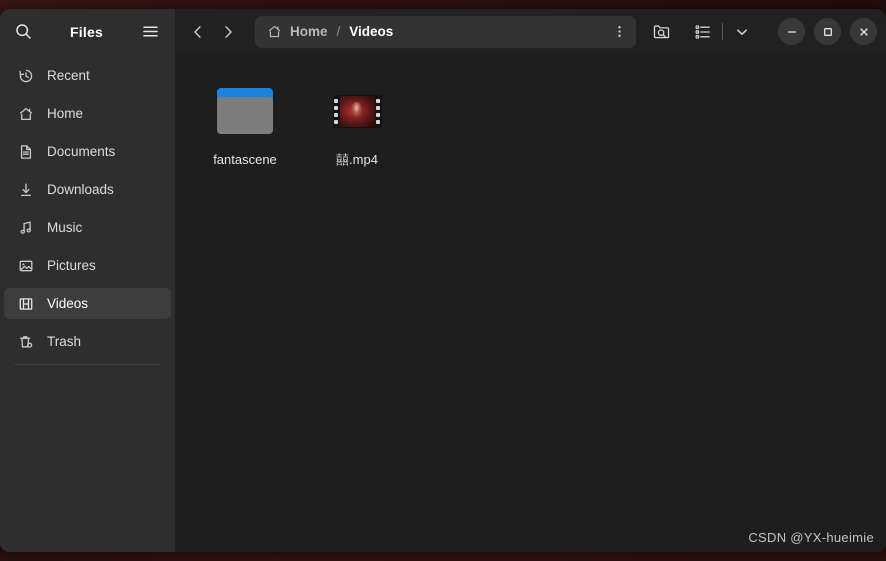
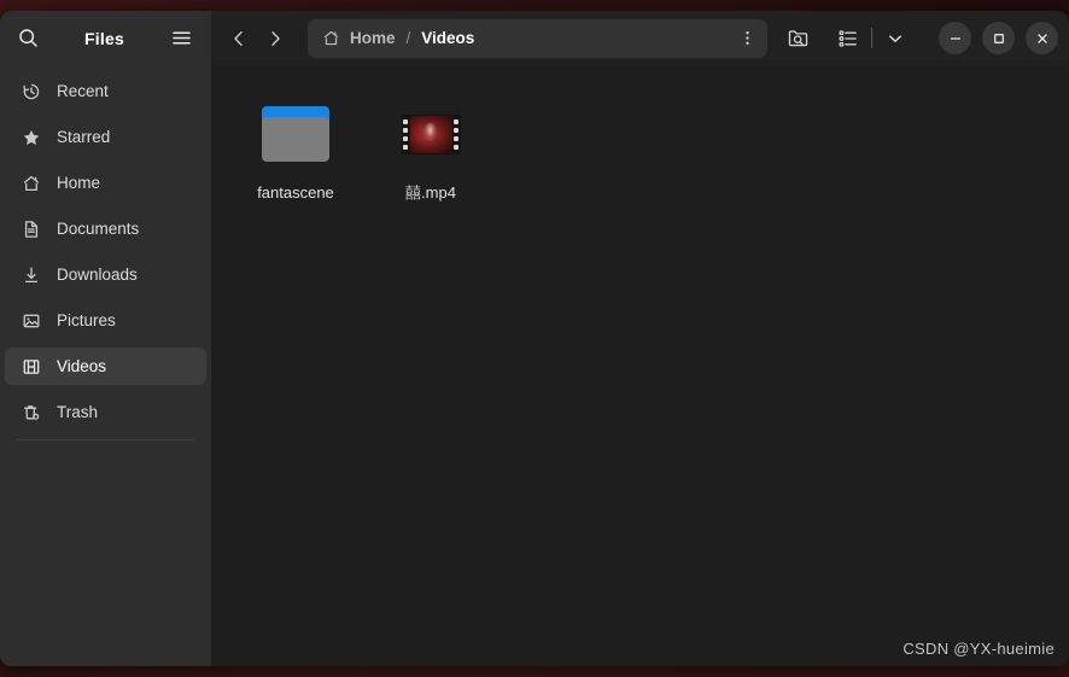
  Files
  Recent
+ Starred
  Home
  Documents
  Downloads
- Music
  Pictures
  Videos
  Trash
  Home
  /
  Videos
  fantascene
  囍.mp4
  CSDN @YX-hueimie
